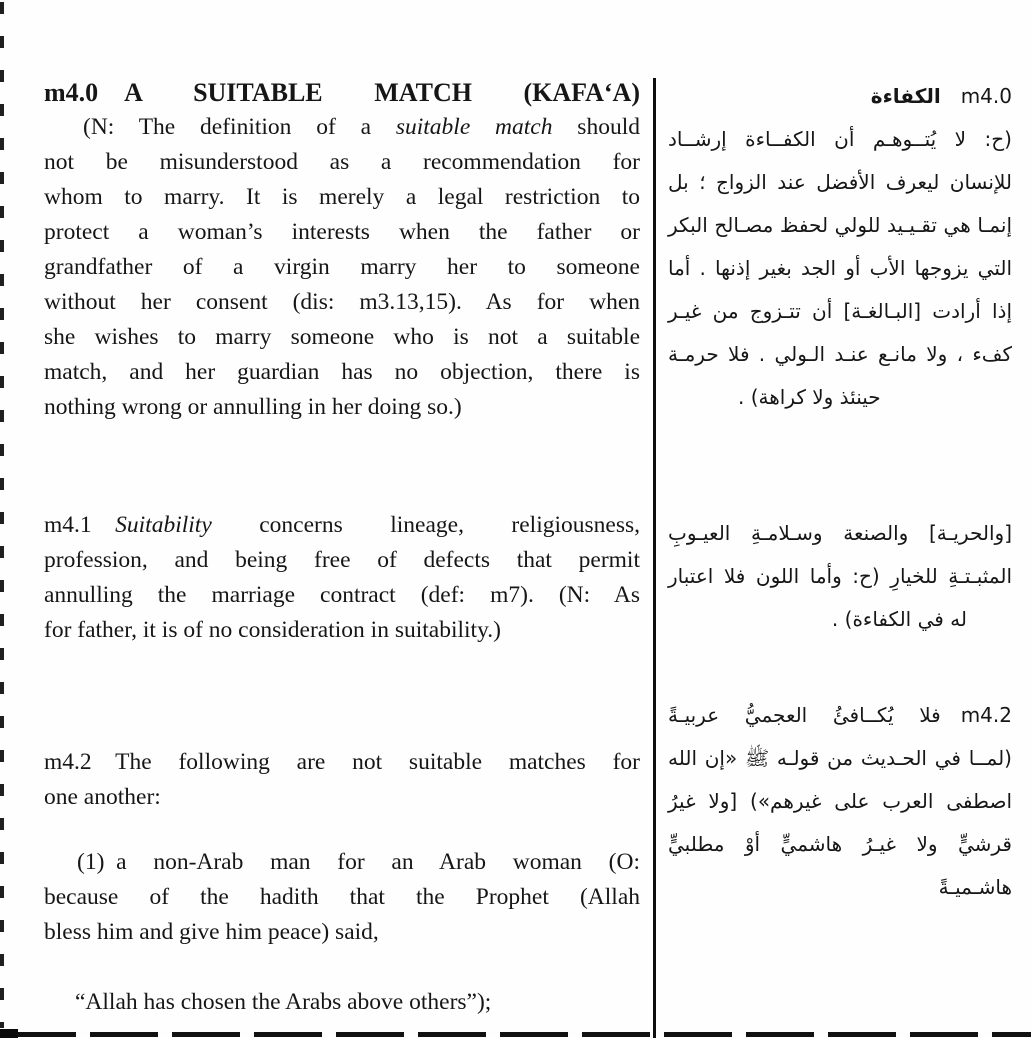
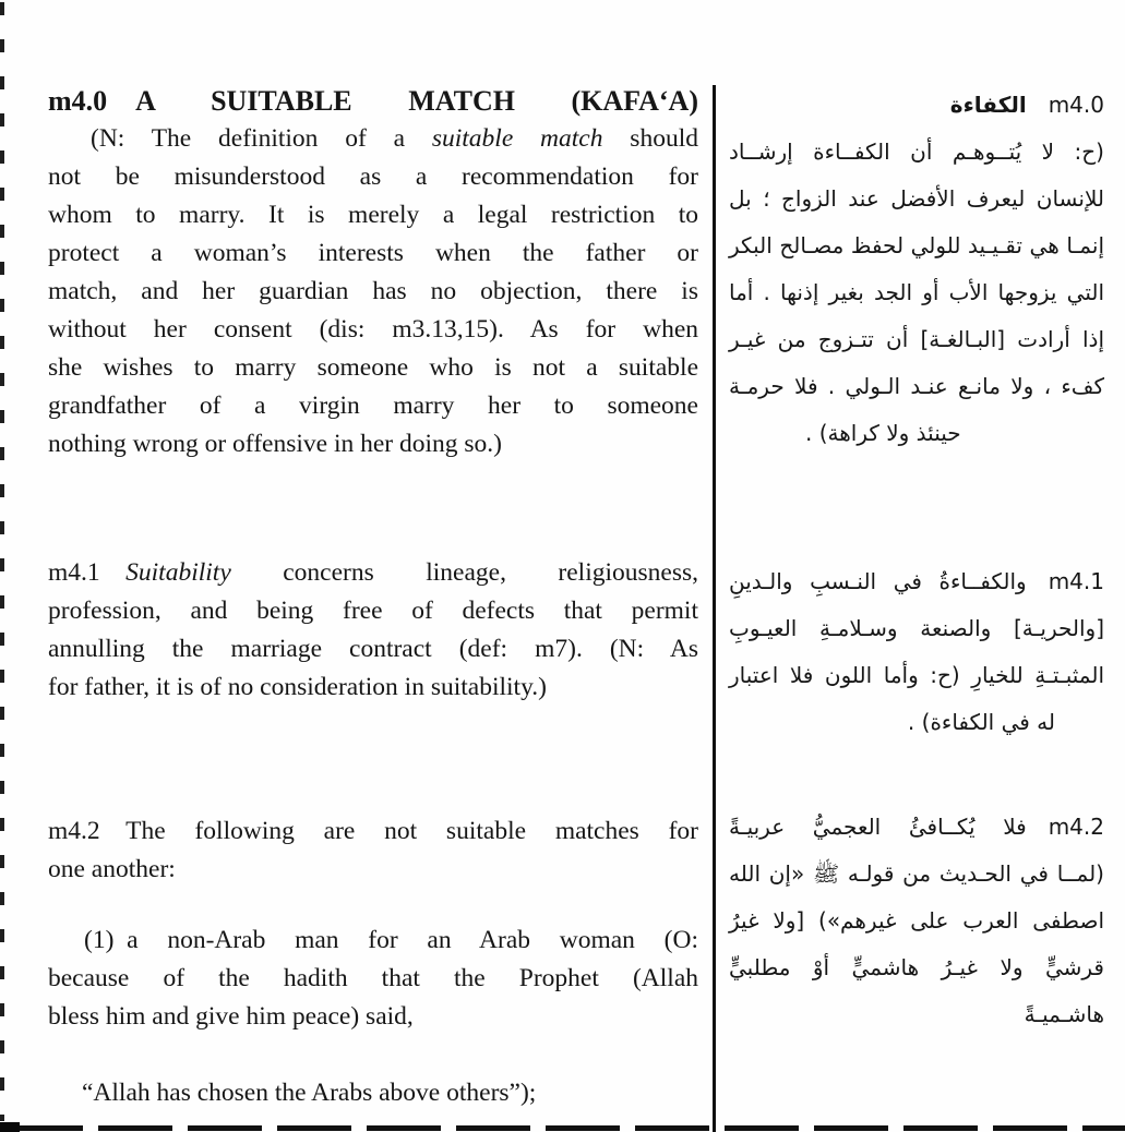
  m4.0 A SUITABLE MATCH (KAFA‘A)
  (N: The definition of a suitable match should
  not be misunderstood as a recommendation for
  whom to marry. It is merely a legal restriction to
  protect a woman’s interests when the father or
- grandfather of a virgin marry her to someone
+ match, and her guardian has no objection, there is
  without her consent (dis: m3.13,15). As for when
  she wishes to marry someone who is not a suitable
- match, and her guardian has no objection, there is
+ grandfather of a virgin marry her to someone
- nothing wrong or annulling in her doing so.)
+ nothing wrong or offensive in her doing so.)
  m4.1 Suitability concerns lineage, religiousness,
  profession, and being free of defects that permit
  annulling the marriage contract (def: m7). (N: As
  for father, it is of no consideration in suitability.)
  m4.2 The following are not suitable matches for
  one another:
  (1) a non-Arab man for an Arab woman (O:
  because of the hadith that the Prophet (Allah
  bless him and give him peace) said,
  “Allah has chosen the Arabs above others”);
  m4.0 الكفاءة
  (ح: لا يُتــوهـم أن الكفــاءة إرشــاد
  للإنسان ليعرف الأفضل عند الزواج ؛ بل
  إنمـا هي تقـيـيد للولي لحفظ مصـالح البكر
  التي يزوجها الأب أو الجد بغير إذنها . أما
  إذا أرادت [البـالغـة] أن تتـزوج من غيـر
  كفء ، ولا مانـع عنـد الـولي . فلا حرمـة
  حينئذ ولا كراهة) .
+ m4.1 والكفــاءةُ في النـسبِ والـدينِ
  [والحريـة] والصنعة وسـلامـةِ العيـوبِ
  المثبـتـةِ للخيارِ (ح: وأما اللون فلا اعتبار
  له في الكفاءة) .
  m4.2 فلا يُكــافئُ العجميُّ عربيـةً
  (لمــا في الحـديث من قولـه ﷺ «إن الله
  اصطفى العرب على غيرهم») [ولا غيرُ
  قرشيٍّ ولا غيـرُ هاشميٍّ أوْ مطلبيٍّ هاشـميـةً
